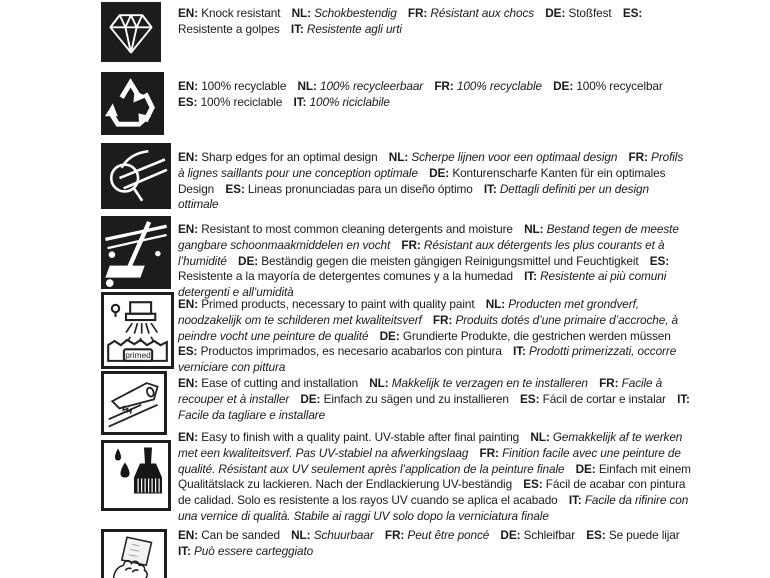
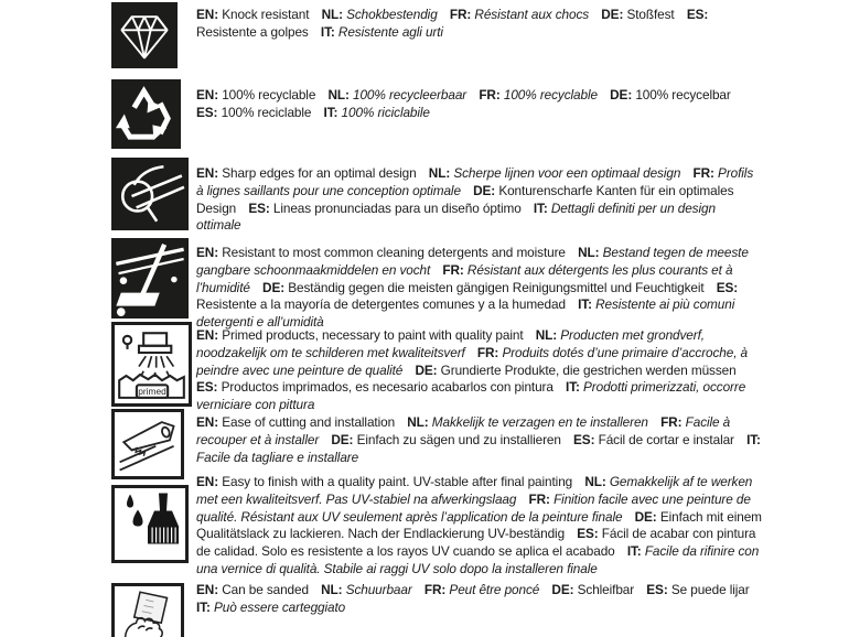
  EN: Knock resistant NL: Schokbestendig FR: Résistant aux chocs DE: Stoßfest ES: Resistente a golpes IT: Resistente agli urti
  EN: 100% recyclable NL: 100% recycleerbaar FR: 100% recyclable DE: 100% recycelbar ES: 100% reciclable IT: 100% riciclabile
  EN: Sharp edges for an optimal design NL: Scherpe lijnen voor een optimaal design FR: Profils à lignes saillants pour une conception optimale DE: Konturenscharfe Kanten für ein optimales Design ES: Lineas pronunciadas para un diseño óptimo IT: Dettagli definiti per un design ottimale
  EN: Resistant to most common cleaning detergents and moisture NL: Bestand tegen de meeste gangbare schoonmaakmiddelen en vocht FR: Résistant aux détergents les plus courants et à l’humidité DE: Beständig gegen die meisten gängigen Reinigungsmittel und Feuchtigkeit ES: Resistente a la mayoría de detergentes comunes y a la humedad IT: Resistente ai più comuni detergenti e all’umidità
  primed
- EN: Primed products, necessary to paint with quality paint NL: Producten met grondverf, noodzakelijk om te schilderen met kwaliteitsverf FR: Produits dotés d’une primaire d’accroche, à peindre vocht une peinture de qualité DE: Grundierte Produkte, die gestrichen werden müssen ES: Productos imprimados, es necesario acabarlos con pintura IT: Prodotti primerizzati, occorre verniciare con pittura
+ EN: Primed products, necessary to paint with quality paint NL: Producten met grondverf, noodzakelijk om te schilderen met kwaliteitsverf FR: Produits dotés d’une primaire d’accroche, à peindre avec une peinture de qualité DE: Grundierte Produkte, die gestrichen werden müssen ES: Productos imprimados, es necesario acabarlos con pintura IT: Prodotti primerizzati, occorre verniciare con pittura
  EN: Ease of cutting and installation NL: Makkelijk te verzagen en te installeren FR: Facile à recouper et à installer DE: Einfach zu sägen und zu installieren ES: Fácil de cortar e instalar IT: Facile da tagliare e installare
- EN: Easy to finish with a quality paint. UV-stable after final painting NL: Gemakkelijk af te werken met een kwaliteitsverf. Pas UV-stabiel na afwerkingslaag FR: Finition facile avec une peinture de qualité. Résistant aux UV seulement après l’application de la peinture finale DE: Einfach mit einem Qualitätslack zu lackieren. Nach der Endlackierung UV-beständig ES: Fácil de acabar con pintura de calidad. Solo es resistente a los rayos UV cuando se aplica el acabado IT: Facile da rifinire con una vernice di qualità. Stabile ai raggi UV solo dopo la verniciatura finale
+ EN: Easy to finish with a quality paint. UV-stable after final painting NL: Gemakkelijk af te werken met een kwaliteitsverf. Pas UV-stabiel na afwerkingslaag FR: Finition facile avec une peinture de qualité. Résistant aux UV seulement après l’application de la peinture finale DE: Einfach mit einem Qualitätslack zu lackieren. Nach der Endlackierung UV-beständig ES: Fácil de acabar con pintura de calidad. Solo es resistente a los rayos UV cuando se aplica el acabado IT: Facile da rifinire con una vernice di qualità. Stabile ai raggi UV solo dopo la installeren finale
  EN: Can be sanded NL: Schuurbaar FR: Peut être poncé DE: Schleifbar ES: Se puede lijar IT: Può essere carteggiato
